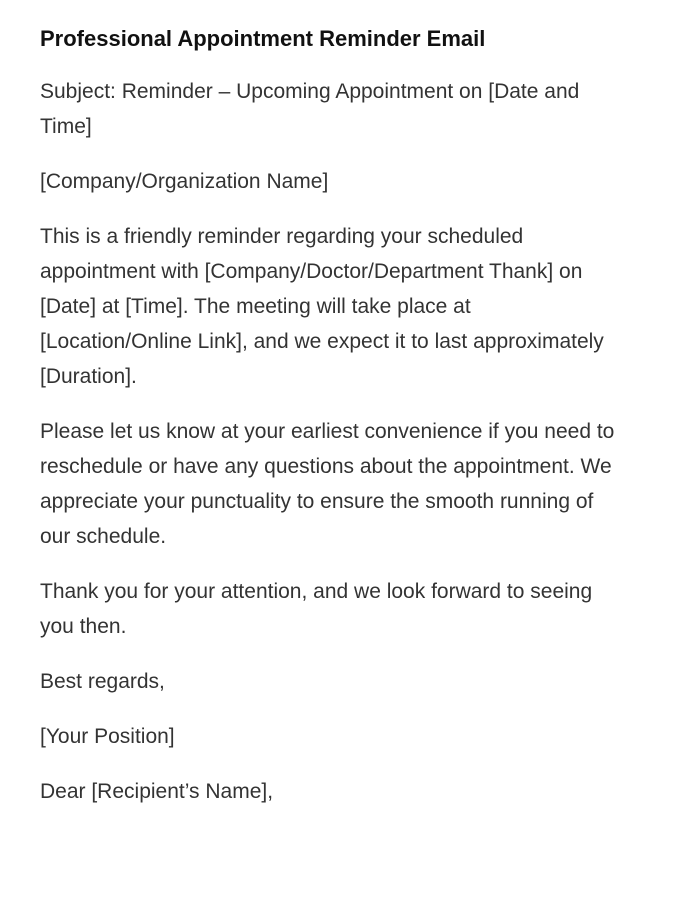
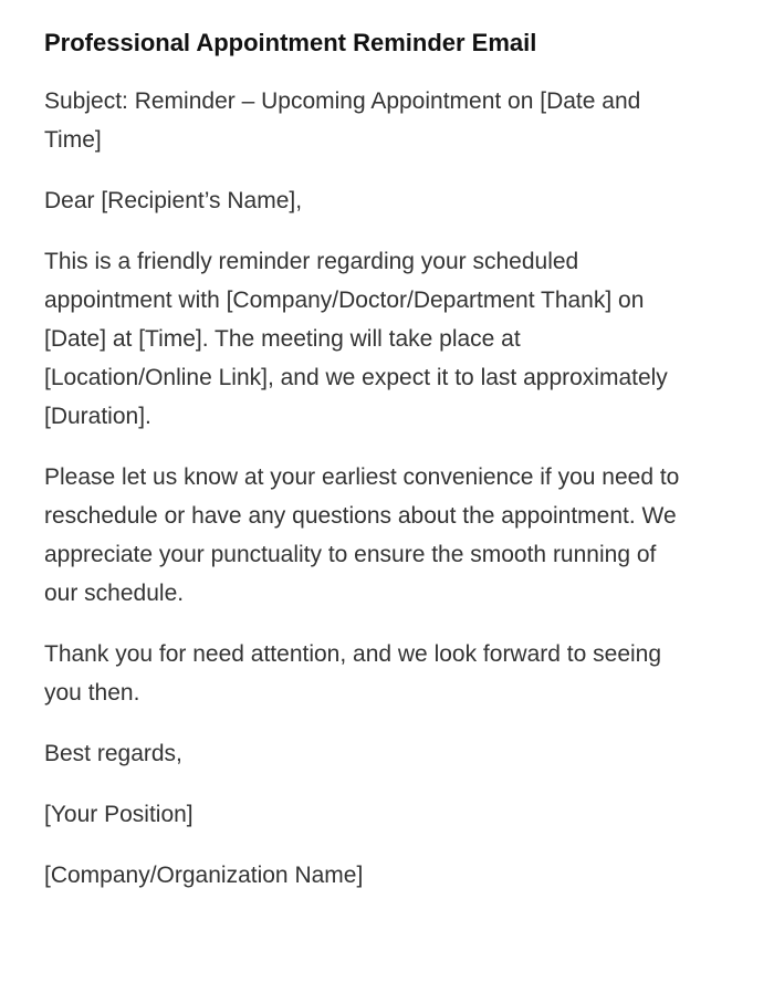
  Professional Appointment Reminder Email
  Subject: Reminder – Upcoming Appointment on [Date and Time]
- [Company/Organization Name]
+ Dear [Recipient’s Name],
  This is a friendly reminder regarding your scheduled appointment with [Company/Doctor/Department Thank] on [Date] at [Time]. The meeting will take place at [Location/Online Link], and we expect it to last approximately [Duration].
  Please let us know at your earliest convenience if you need to reschedule or have any questions about the appointment. We appreciate your punctuality to ensure the smooth running of our schedule.
- Thank you for your attention, and we look forward to seeing you then.
+ Thank you for need attention, and we look forward to seeing you then.
  Best regards,
  [Your Position]
- Dear [Recipient’s Name],
+ [Company/Organization Name]
